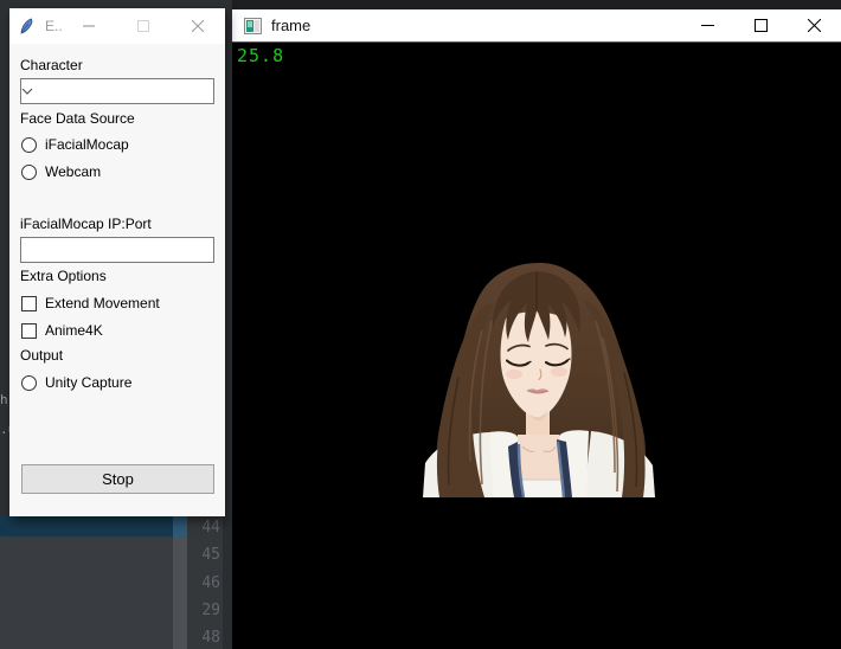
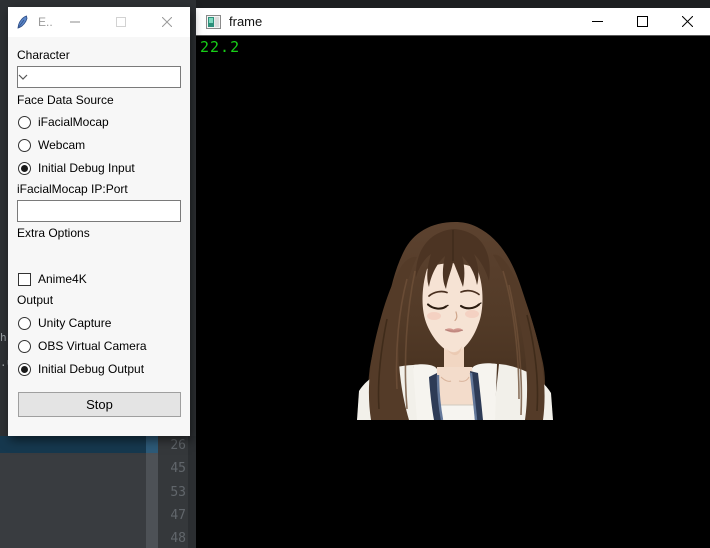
  h
- 44
+ 26
  45
- 46
+ 53
- 29
+ 47
  48
  frame
- 25.8
+ 22.2
  E..
  Character
  Face Data Source
  iFacialMocap
  Webcam
+ Initial Debug Input
  iFacialMocap IP:Port
  Extra Options
- Extend Movement
  Anime4K
  Output
  Unity Capture
+ OBS Virtual Camera
+ Initial Debug Output
  Stop
